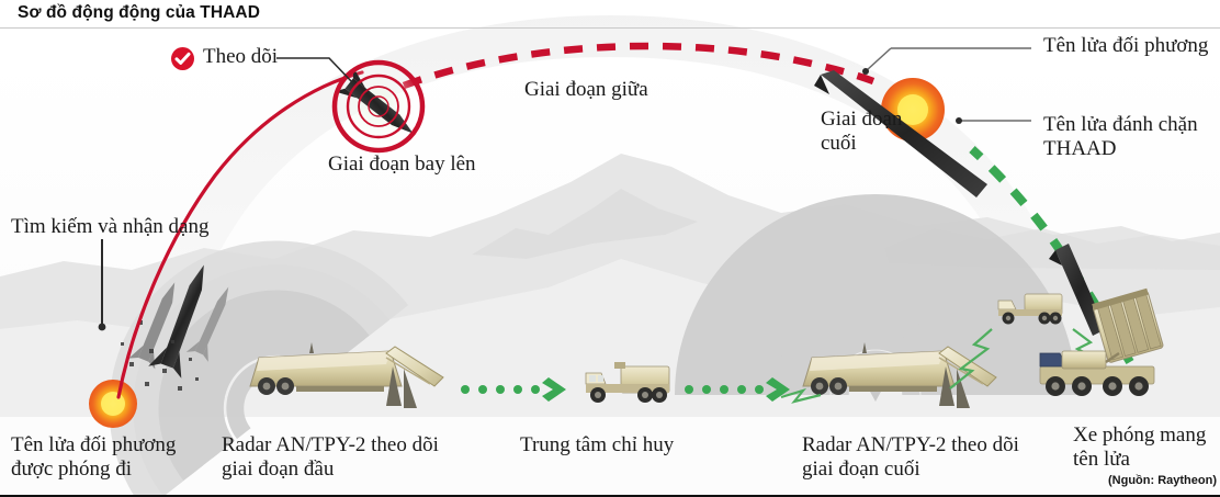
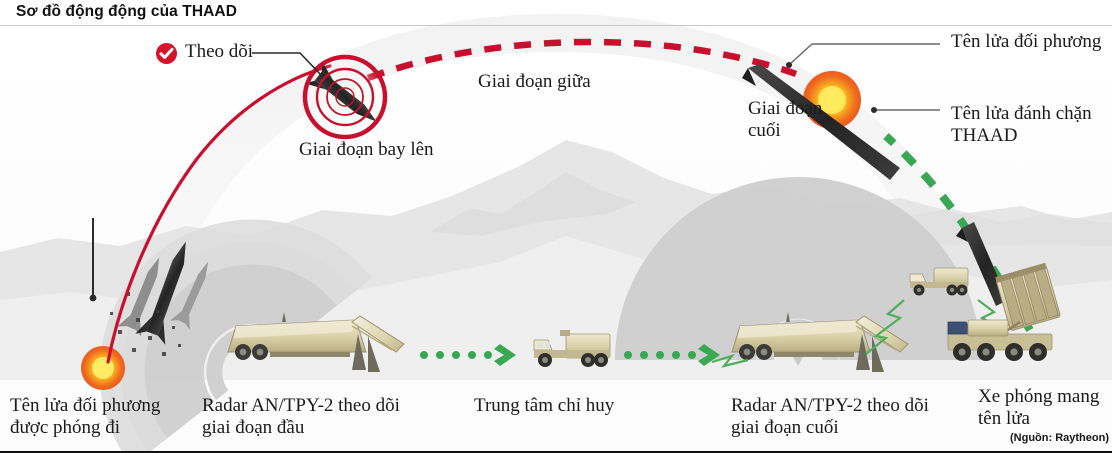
  Sơ đồ động động của THAAD
  Theo dõi
  Giai đoạn bay lên
  Giai đoạn giữa
  Giai đoạn
  cuối
  Tên lửa đối phương
  Tên lửa đánh chặn
  THAAD
- Tìm kiếm và nhận dạng
  Tên lửa đối phương
  được phóng đi
  Radar AN/TPY-2 theo dõi
  giai đoạn đầu
  Trung tâm chỉ huy
  Radar AN/TPY-2 theo dõi
  giai đoạn cuối
  Xe phóng mang
  tên lửa
  (Nguồn: Raytheon)
